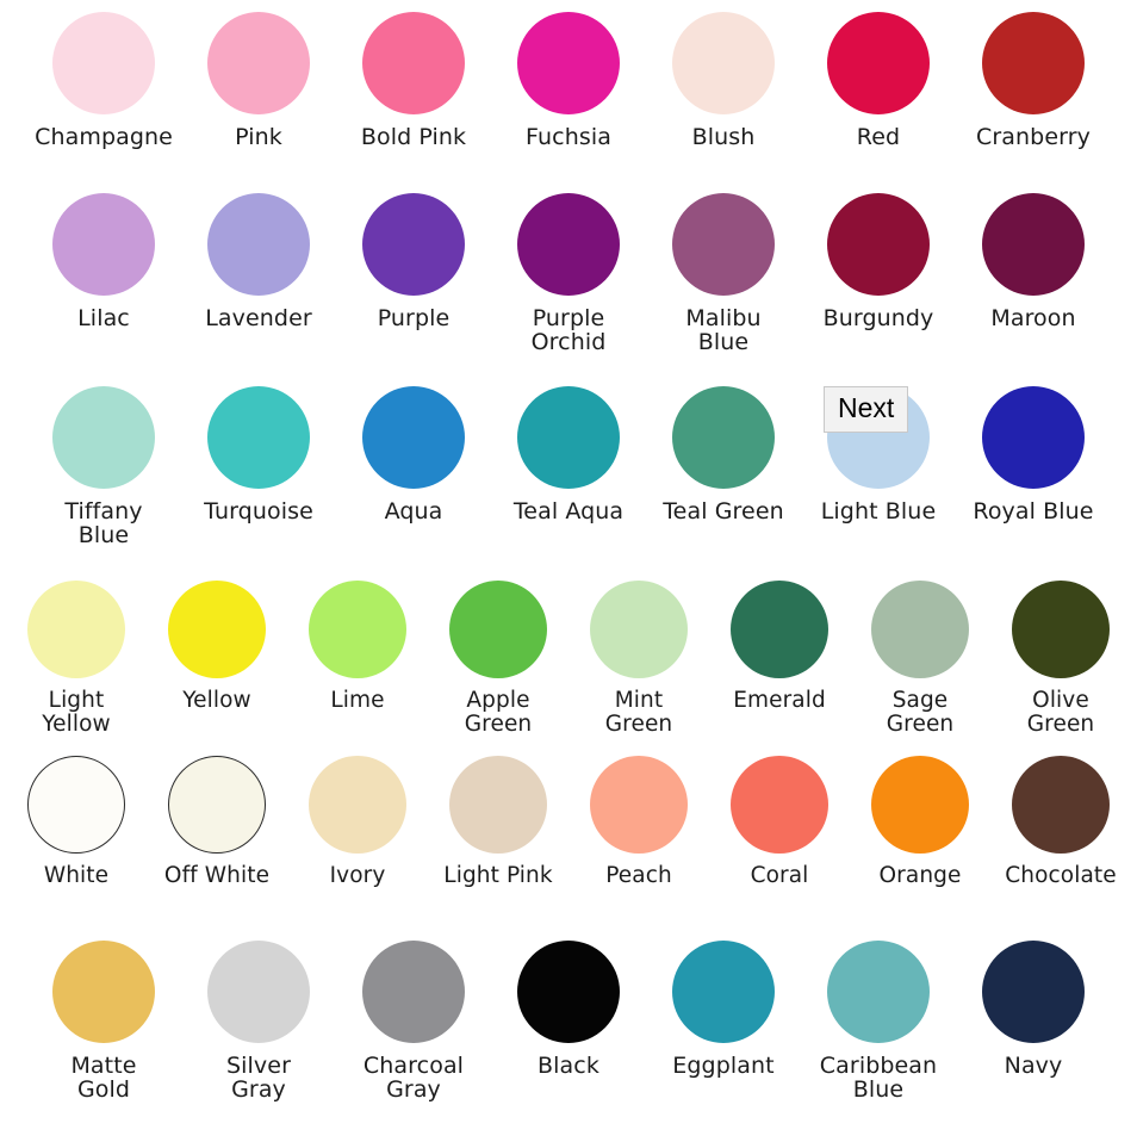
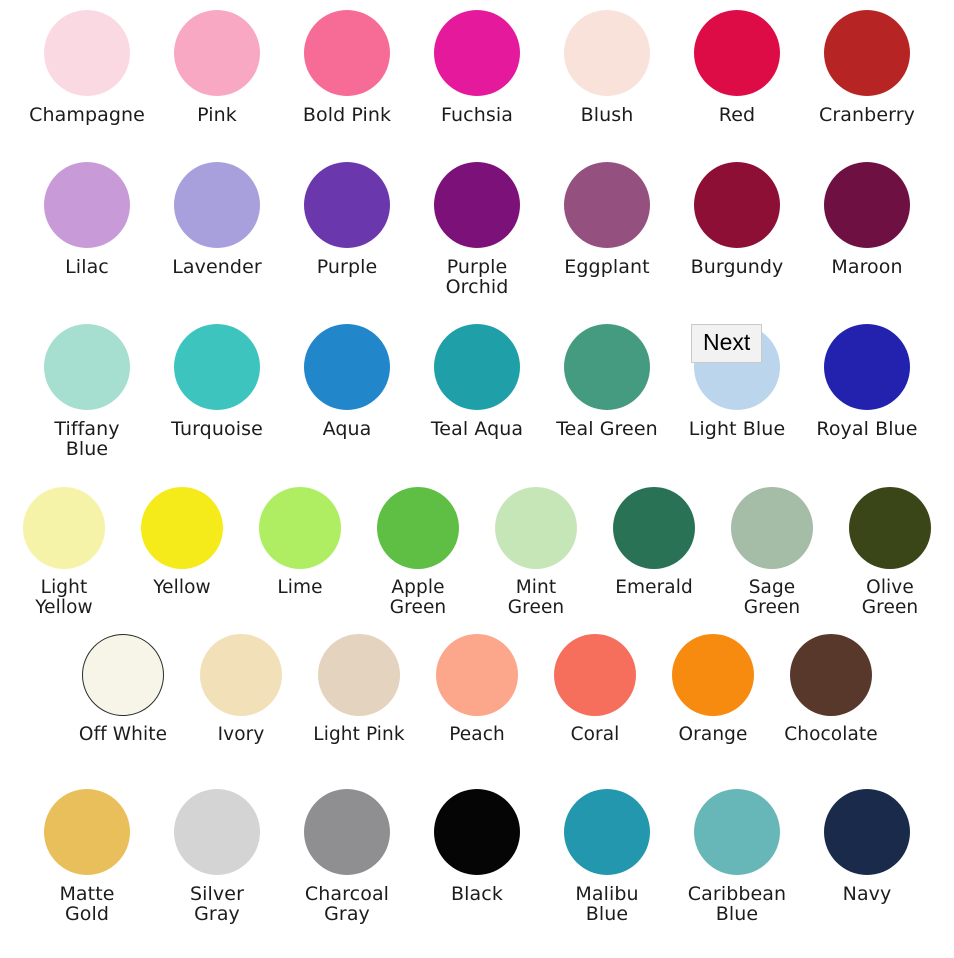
  Champagne
  Pink
  Bold Pink
  Fuchsia
  Blush
  Red
  Cranberry
  Lilac
  Lavender
  Purple
  Purple
  Orchid
- Malibu Blue
+ Eggplant
  Burgundy
  Maroon
  Tiffany
  Blue
  Turquoise
  Aqua
  Teal Aqua
  Teal Green
  Light Blue
  Royal Blue
  Light
  Yellow
  Yellow
  Lime
  Apple
  Green
  Mint
  Green
  Emerald
  Sage Green
  Olive
  Green
- White
  Off White
  Ivory
  Light Pink
  Peach
  Coral
  Orange
  Chocolate
  Matte
  Gold
  Silver
  Gray
  Charcoal
  Gray
  Black
- Eggplant
+ Malibu Blue
  Caribbean
  Blue
  Navy
  Next
